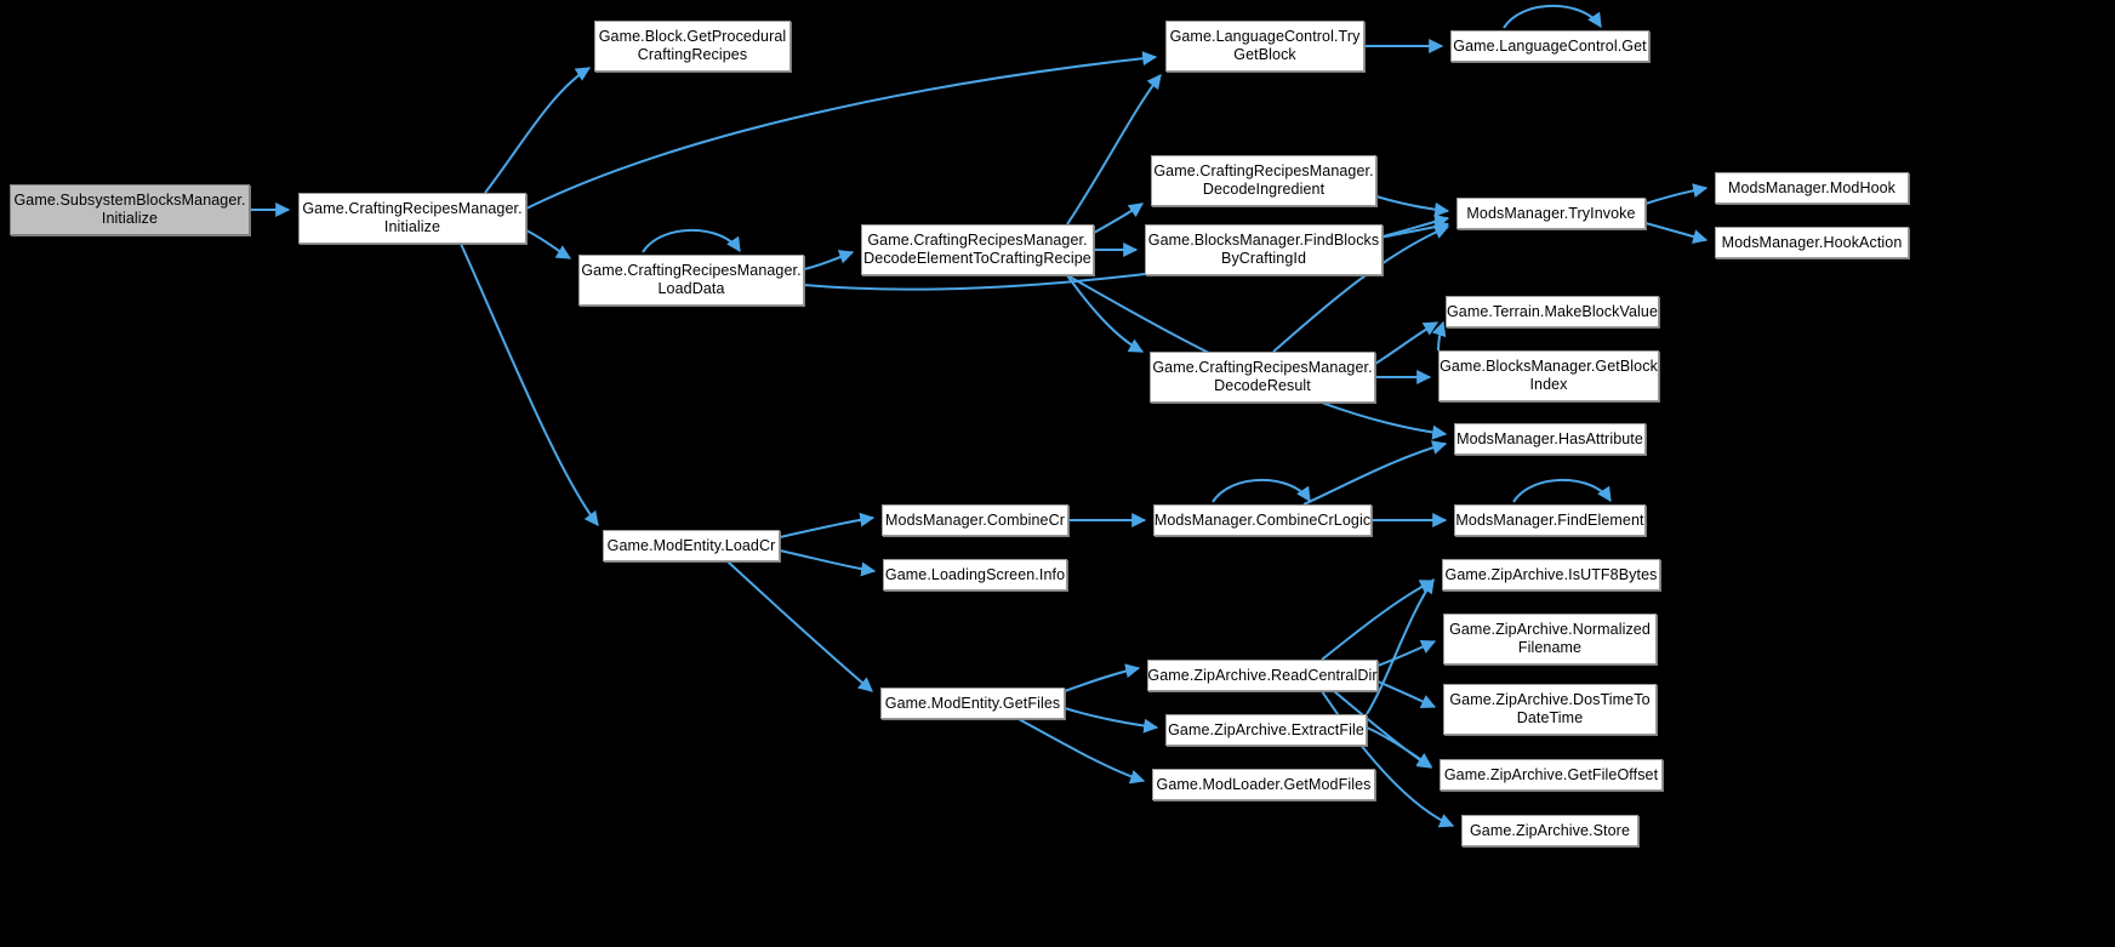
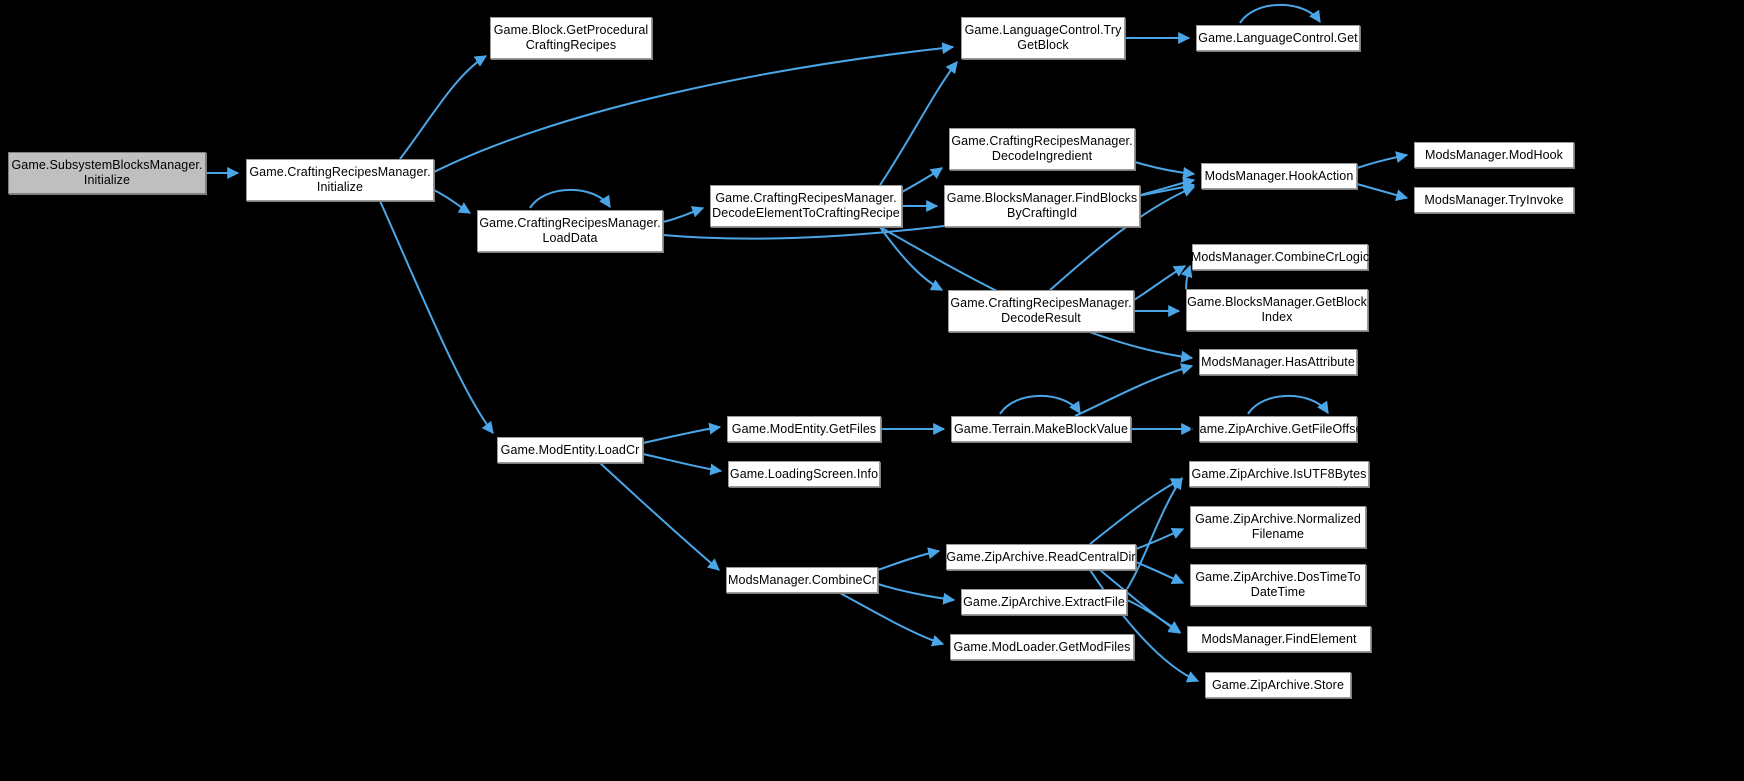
  Game.SubsystemBlocksManager.
  Initialize
  Game.CraftingRecipesManager.
  Initialize
  Game.Block.GetProcedural
  CraftingRecipes
  Game.CraftingRecipesManager.
  LoadData
  Game.CraftingRecipesManager.
  DecodeElementToCraftingRecipe
  Game.LanguageControl.Try
  GetBlock
  Game.LanguageControl.Get
  Game.CraftingRecipesManager.
  DecodeIngredient
  Game.BlocksManager.FindBlocks
  ByCraftingId
- ModsManager.TryInvoke
+ ModsManager.HookAction
  ModsManager.ModHook
- ModsManager.HookAction
+ ModsManager.TryInvoke
- Game.Terrain.MakeBlockValue
+ ModsManager.CombineCrLogic
  Game.CraftingRecipesManager.
  DecodeResult
  Game.BlocksManager.GetBlock
  Index
  ModsManager.HasAttribute
  Game.ModEntity.LoadCr
- ModsManager.CombineCr
+ Game.ModEntity.GetFiles
- ModsManager.CombineCrLogic
+ Game.Terrain.MakeBlockValue
- ModsManager.FindElement
+ Game.ZipArchive.GetFileOffset
  Game.LoadingScreen.Info
  Game.ZipArchive.IsUTF8Bytes
  Game.ZipArchive.Normalized
  Filename
  Game.ZipArchive.ReadCentralDir
  Game.ZipArchive.DosTimeTo
  DateTime
- Game.ModEntity.GetFiles
+ ModsManager.CombineCr
  Game.ZipArchive.ExtractFile
- Game.ZipArchive.GetFileOffset
+ ModsManager.FindElement
  Game.ModLoader.GetModFiles
  Game.ZipArchive.Store
